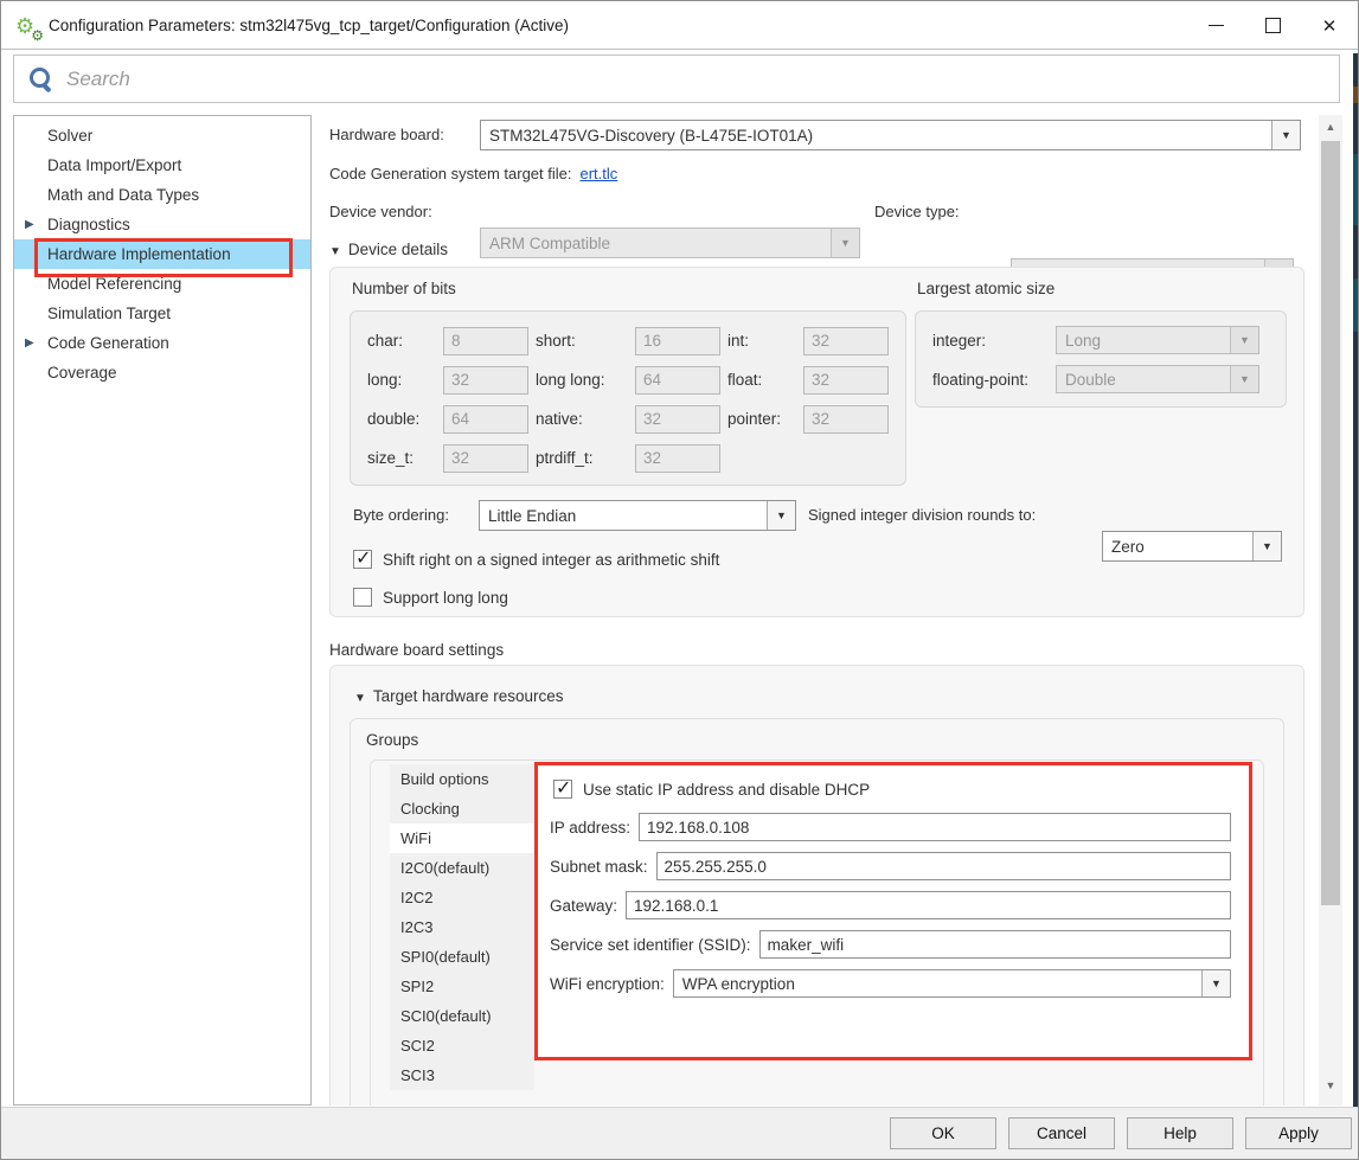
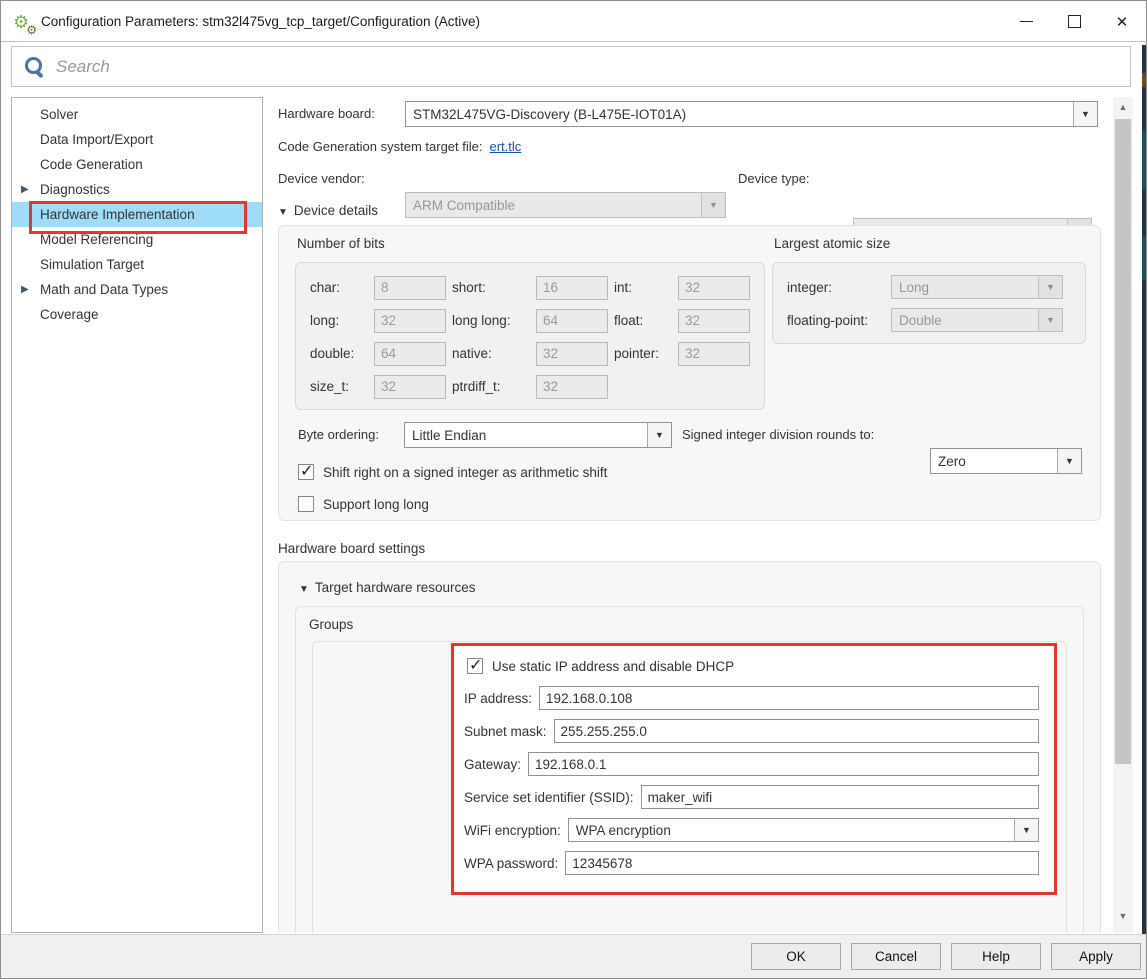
  ⚙
  ⚙
  Configuration Parameters: stm32l475vg_tcp_target/Configuration (Active)
  ✕
  Search
  Solver
  Data Import/Export
- Math and Data Types
+ Code Generation
  ▶
  Diagnostics
  Hardware Implementation
  Model Referencing
  Simulation Target
  ▶
- Code Generation
+ Math and Data Types
  Coverage
  Hardware board:
  STM32L475VG-Discovery (B-L475E-IOT01A)
  ▼
  Code Generation system target file:
  ert.tlc
  Device vendor:
  ARM Compatible
  ▼
  Device type:
  ▼ Device details
  Number of bits
  char:
  8
  short:
  16
  int:
  32
  long:
  32
  long long:
  64
  float:
  32
  double:
  64
  native:
  32
  pointer:
  32
  size_t:
  32
  ptrdiff_t:
  32
  Largest atomic size
  integer:
  Long
  ▼
  floating-point:
  Double
  ▼
  Byte ordering:
  Little Endian
  ▼
  Signed integer division rounds to:
  Zero
  ▼
  Shift right on a signed integer as arithmetic shift
  Support long long
  Hardware board settings
  ▼ Target hardware resources
  Groups
- Build options
- Clocking
- WiFi
- I2C0(default)
- I2C2
- I2C3
- SPI0(default)
- SPI2
- SCI0(default)
- SCI2
- SCI3
  Use static IP address and disable DHCP
  IP address:
  192.168.0.108
  Subnet mask:
  255.255.255.0
  Gateway:
  192.168.0.1
  Service set identifier (SSID):
  maker_wifi
  WiFi encryption:
  WPA encryption
  ▼
+ WPA password:
+ 12345678
  ▲
  ▼
  OK
  Cancel
  Help
  Apply
